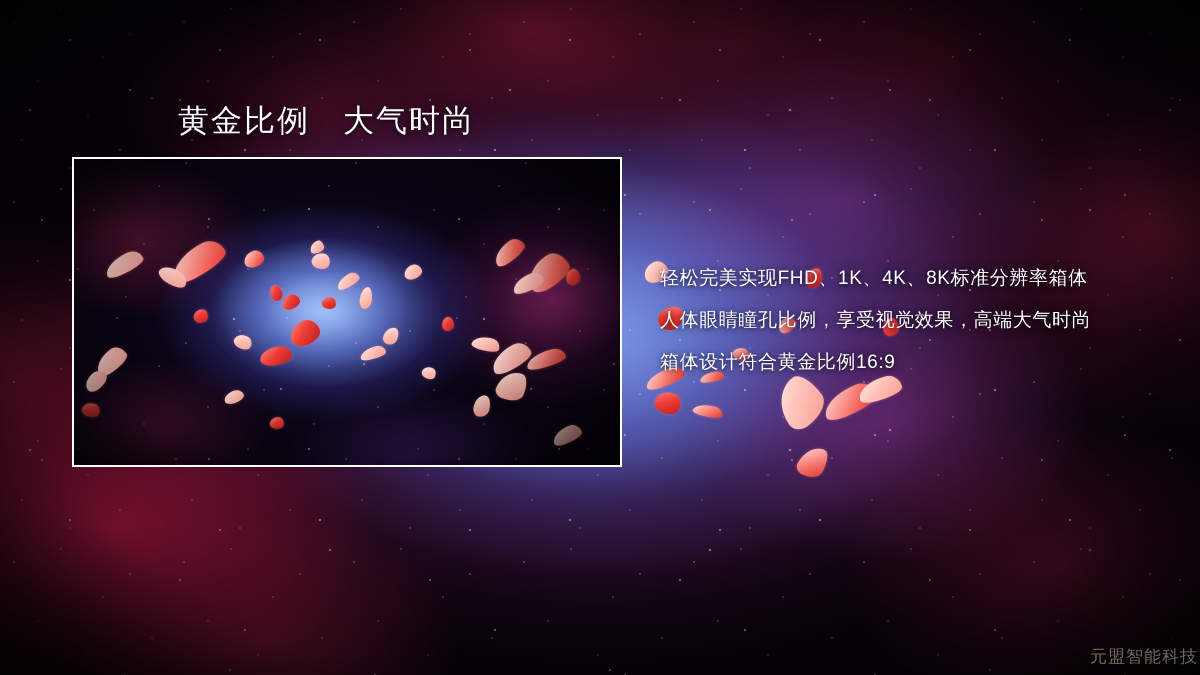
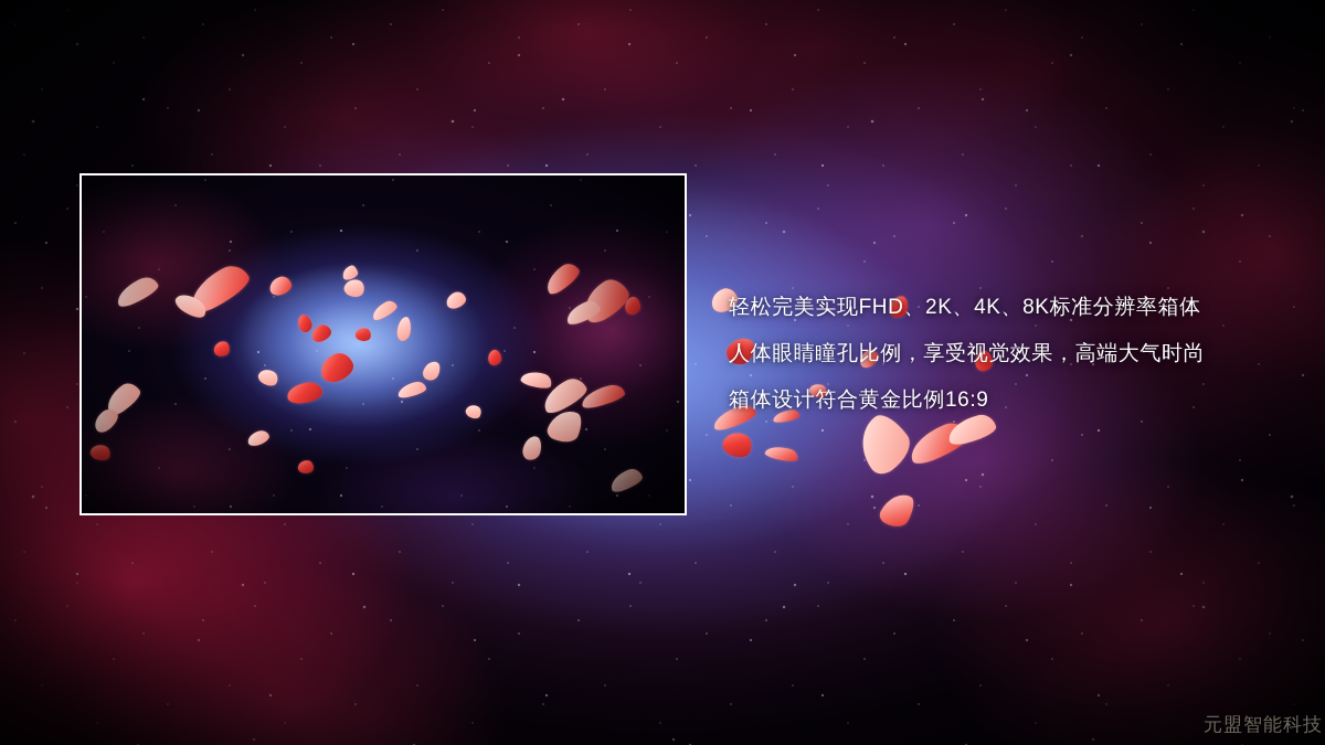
- 黄金比例 大气时尚
- 轻松完美实现FHD、1K、4K、8K标准分辨率箱体
+ 轻松完美实现FHD、2K、4K、8K标准分辨率箱体
  人体眼睛瞳孔比例，享受视觉效果，高端大气时尚
  箱体设计符合黄金比例16:9
  元盟智能科技
